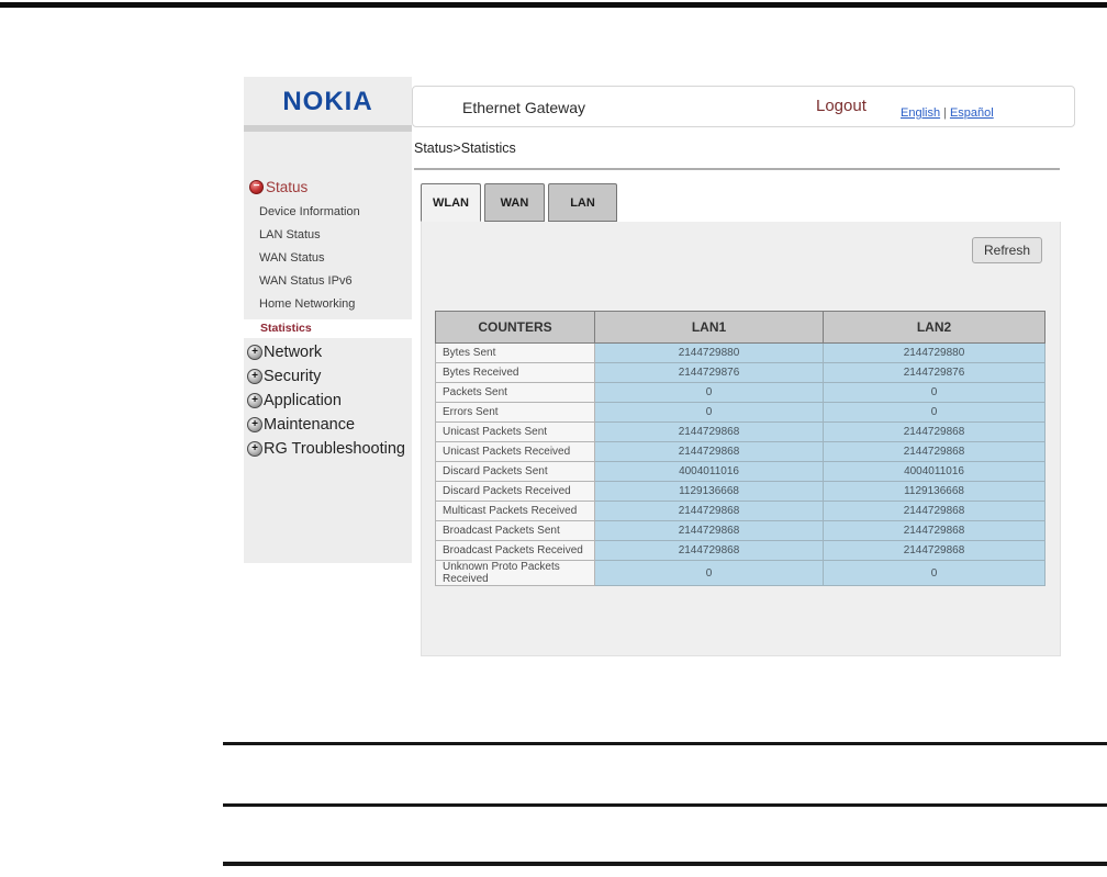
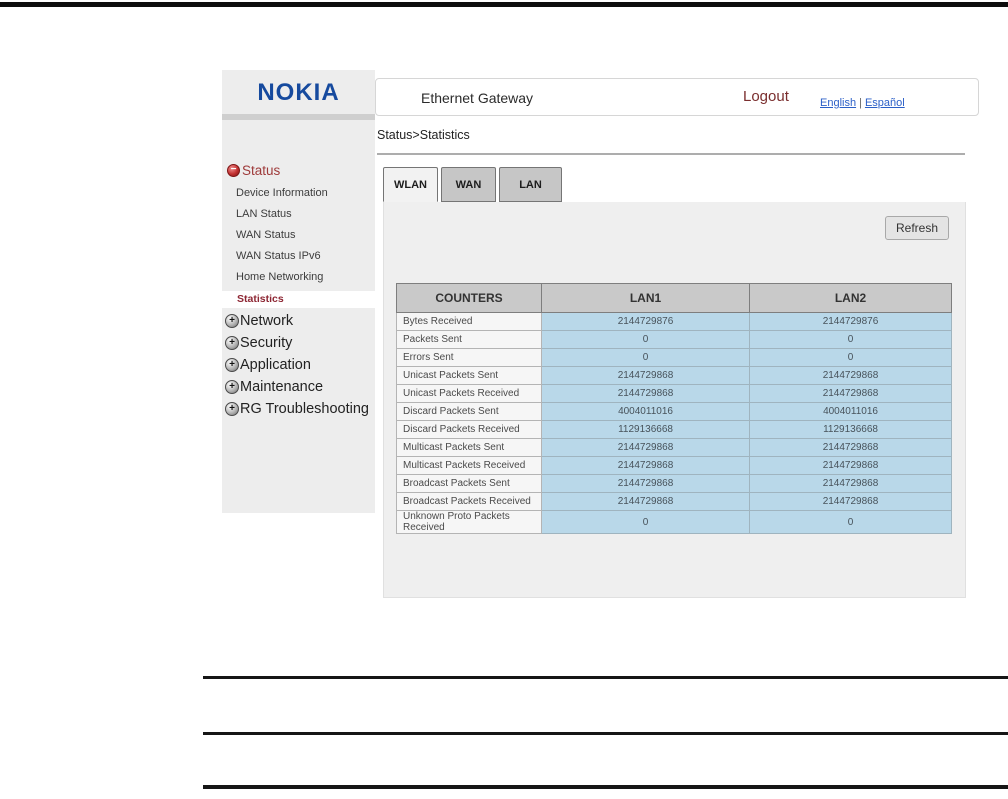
  NOKIA
  Ethernet Gateway
  Logout
  English | Español
  −
  Status
  Device Information
  LAN Status
  WAN Status
  WAN Status IPv6
  Home Networking
  Statistics
  +
  Network
  +
  Security
  +
  Application
  +
  Maintenance
  +
  RG Troubleshooting
  Status>Statistics
  WLAN
  WAN
  LAN
  Refresh
  COUNTERS	LAN1	LAN2
- Bytes Sent	2144729880	2144729880
  Bytes Received	2144729876	2144729876
  Packets Sent	0	0
  Errors Sent	0	0
  Unicast Packets Sent	2144729868	2144729868
  Unicast Packets Received	2144729868	2144729868
  Discard Packets Sent	4004011016	4004011016
  Discard Packets Received	1129136668	1129136668
+ Multicast Packets Sent	2144729868	2144729868
  Multicast Packets Received	2144729868	2144729868
  Broadcast Packets Sent	2144729868	2144729868
  Broadcast Packets Received	2144729868	2144729868
  Unknown Proto Packets Received	0	0
